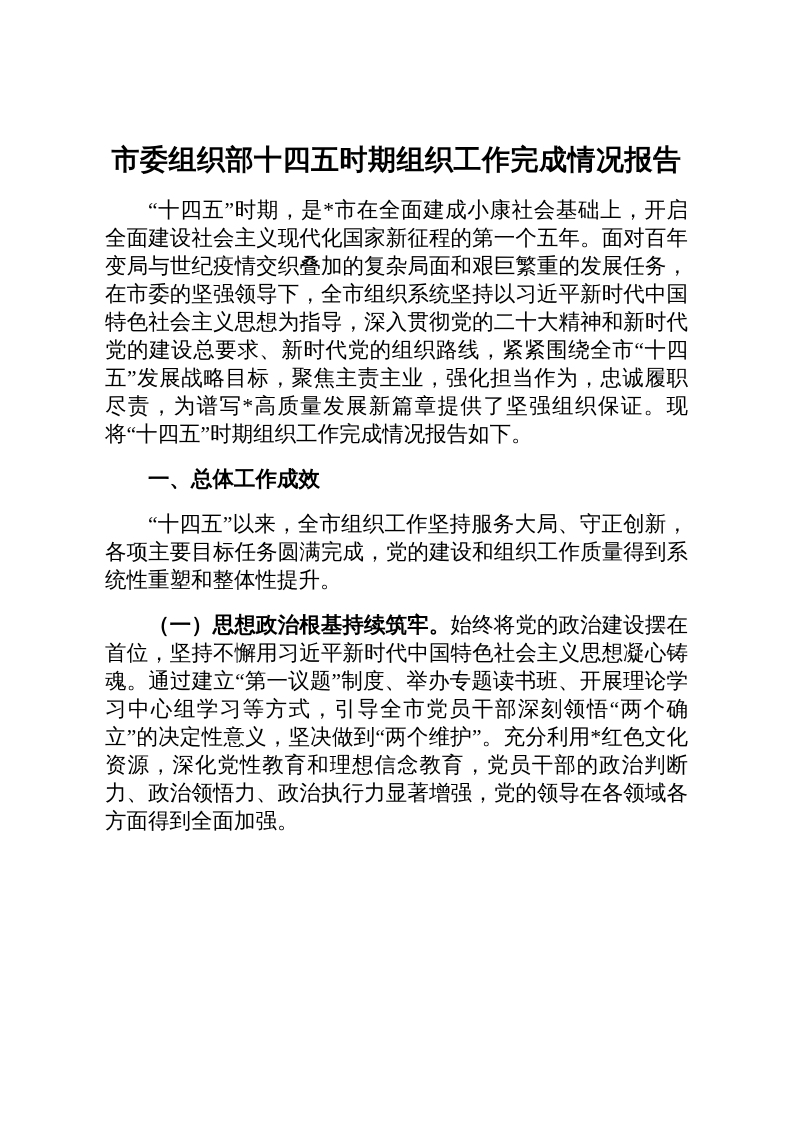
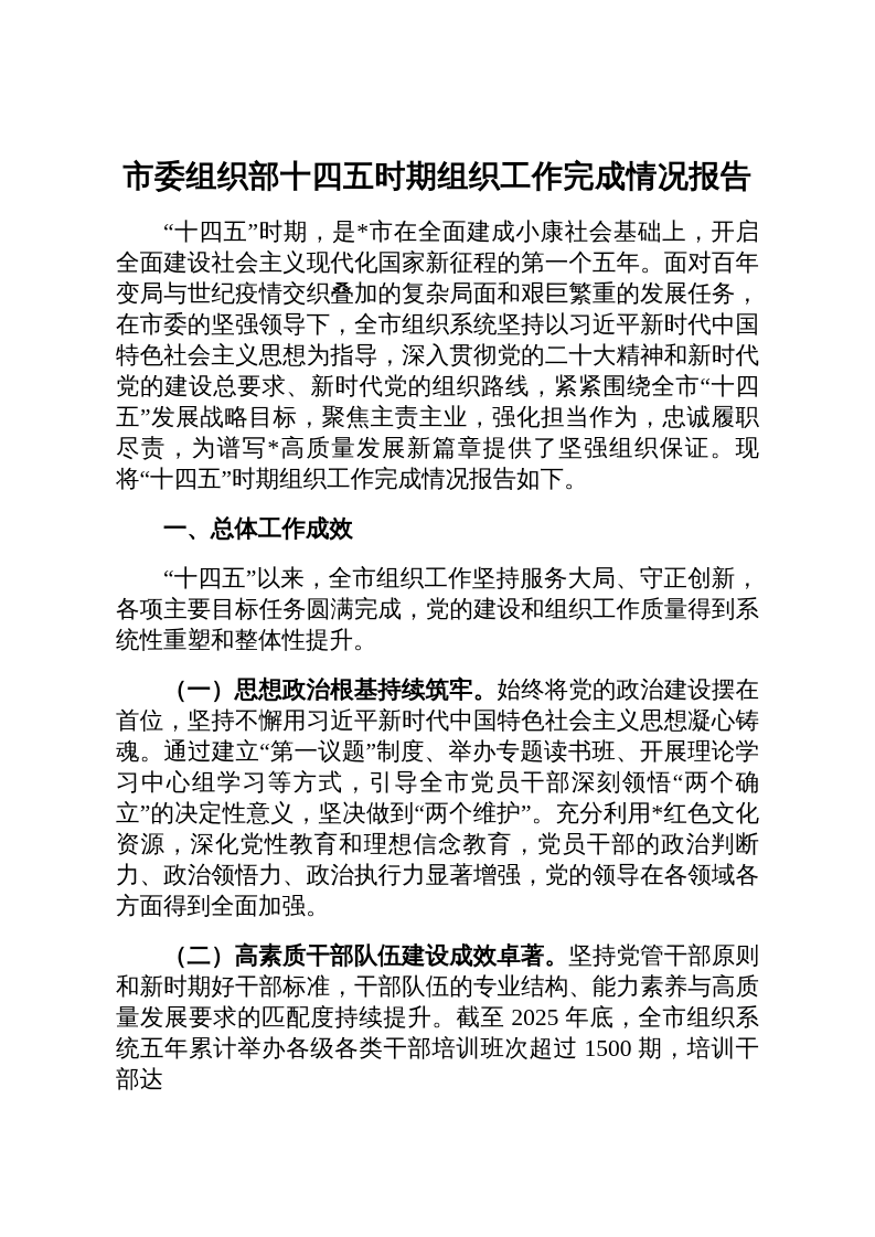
  市委组织部十四五时期组织工作完成情况报告
  “十四五”时期，是*市在全面建成小康社会基础上，开启全面建设社会主义现代化国家新征程的第一个五年。面对百年变局与世纪疫情交织叠加的复杂局面和艰巨繁重的发展任务，在市委的坚强领导下，全市组织系统坚持以习近平新时代中国特色社会主义思想为指导，深入贯彻党的二十大精神和新时代党的建设总要求、新时代党的组织路线，紧紧围绕全市“十四五”发展战略目标，聚焦主责主业，强化担当作为，忠诚履职尽责，为谱写*高质量发展新篇章提供了坚强组织保证。现将“十四五”时期组织工作完成情况报告如下。
  一、总体工作成效
  “十四五”以来，全市组织工作坚持服务大局、守正创新，各项主要目标任务圆满完成，党的建设和组织工作质量得到系统性重塑和整体性提升。
  （一）思想政治根基持续筑牢。始终将党的政治建设摆在首位，坚持不懈用习近平新时代中国特色社会主义思想凝心铸魂。通过建立“第一议题”制度、举办专题读书班、开展理论学习中心组学习等方式，引导全市党员干部深刻领悟“两个确立”的决定性意义，坚决做到“两个维护”。充分利用*红色文化资源，深化党性教育和理想信念教育，党员干部的政治判断力、政治领悟力、政治执行力显著增强，党的领导在各领域各方面得到全面加强。
+ （二）高素质干部队伍建设成效卓著。坚持党管干部原则和新时期好干部标准，干部队伍的专业结构、能力素养与高质量发展要求的匹配度持续提升。截至 2025 年底，全市组织系统五年累计举办各级各类干部培训班次超过 1500 期，培训干部达
